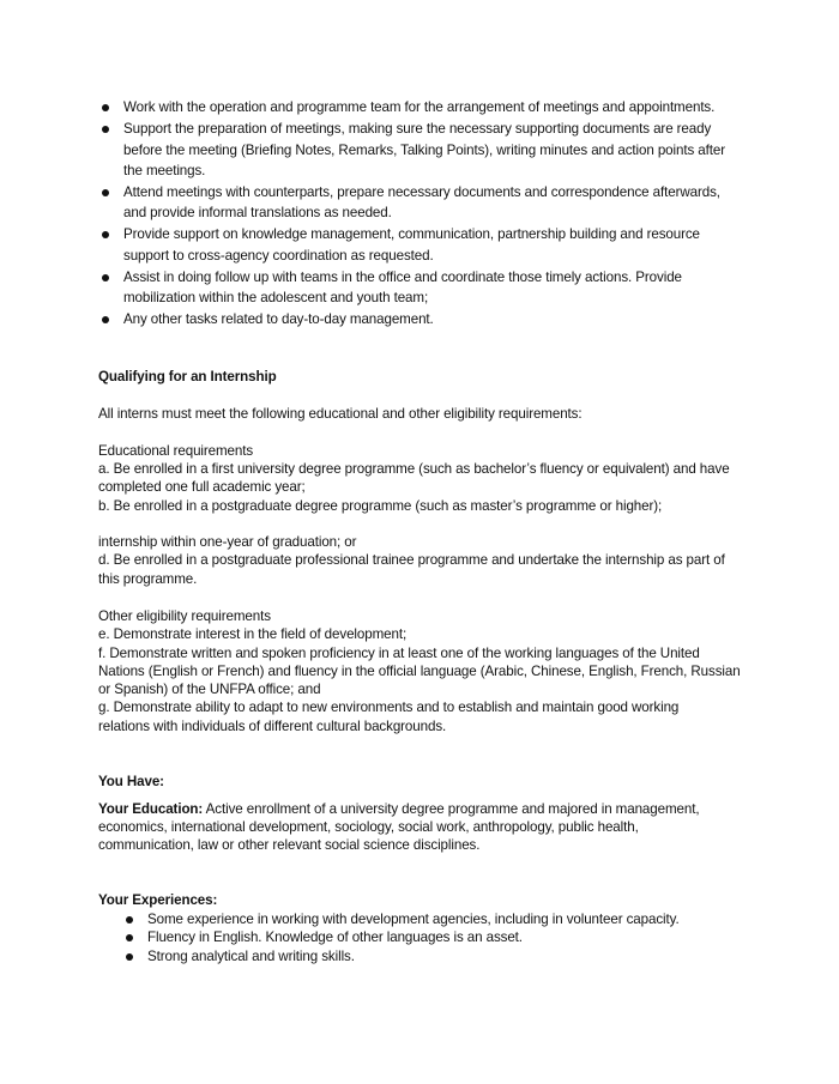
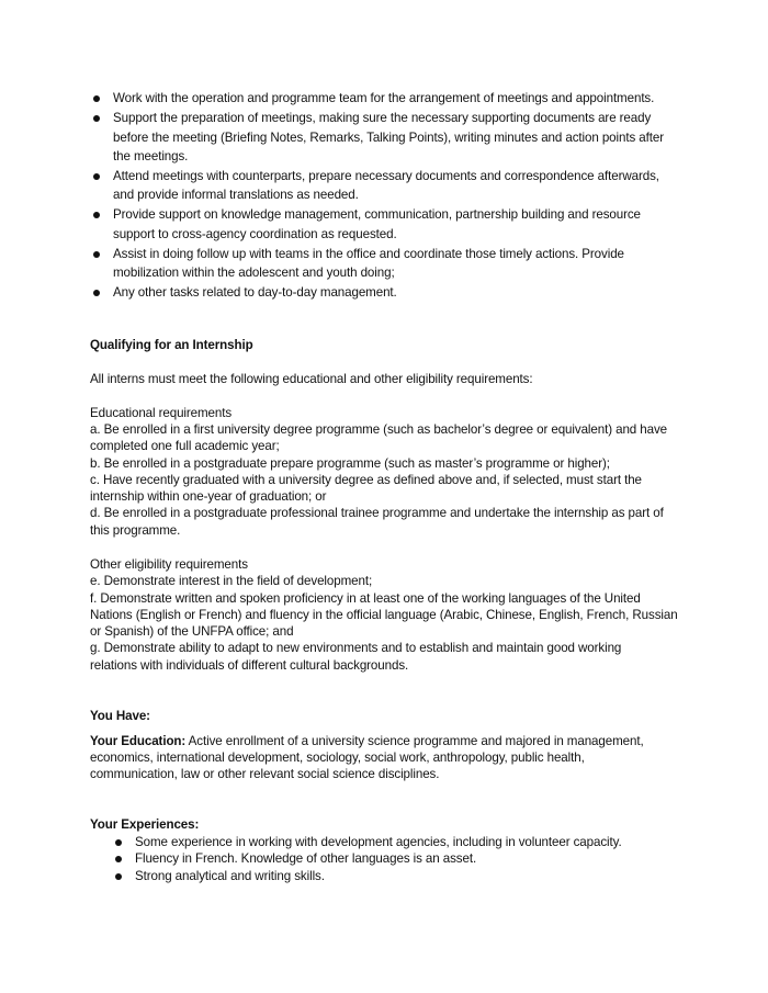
  Work with the operation and programme team for the arrangement of meetings and appointments.
  Support the preparation of meetings, making sure the necessary supporting documents are ready
  before the meeting (Briefing Notes, Remarks, Talking Points), writing minutes and action points after
  the meetings.
  Attend meetings with counterparts, prepare necessary documents and correspondence afterwards,
  and provide informal translations as needed.
  Provide support on knowledge management, communication, partnership building and resource
  support to cross-agency coordination as requested.
  Assist in doing follow up with teams in the office and coordinate those timely actions. Provide
- mobilization within the adolescent and youth team;
+ mobilization within the adolescent and youth doing;
  Any other tasks related to day-to-day management.
  Qualifying for an Internship
  All interns must meet the following educational and other eligibility requirements:
  Educational requirements
- a. Be enrolled in a first university degree programme (such as bachelor’s fluency or equivalent) and have
+ a. Be enrolled in a first university degree programme (such as bachelor’s degree or equivalent) and have
  completed one full academic year;
- b. Be enrolled in a postgraduate degree programme (such as master’s programme or higher);
+ b. Be enrolled in a postgraduate prepare programme (such as master’s programme or higher);
+ c. Have recently graduated with a university degree as defined above and, if selected, must start the
  internship within one-year of graduation; or
  d. Be enrolled in a postgraduate professional trainee programme and undertake the internship as part of
  this programme.
  Other eligibility requirements
  e. Demonstrate interest in the field of development;
  f. Demonstrate written and spoken proficiency in at least one of the working languages of the United
  Nations (English or French) and fluency in the official language (Arabic, Chinese, English, French, Russian
  or Spanish) of the UNFPA office; and
  g. Demonstrate ability to adapt to new environments and to establish and maintain good working
  relations with individuals of different cultural backgrounds.
  You Have:
- Your Education: Active enrollment of a university degree programme and majored in management,
+ Your Education: Active enrollment of a university science programme and majored in management,
  economics, international development, sociology, social work, anthropology, public health,
  communication, law or other relevant social science disciplines.
  Your Experiences:
  Some experience in working with development agencies, including in volunteer capacity.
- Fluency in English. Knowledge of other languages is an asset.
+ Fluency in French. Knowledge of other languages is an asset.
  Strong analytical and writing skills.
